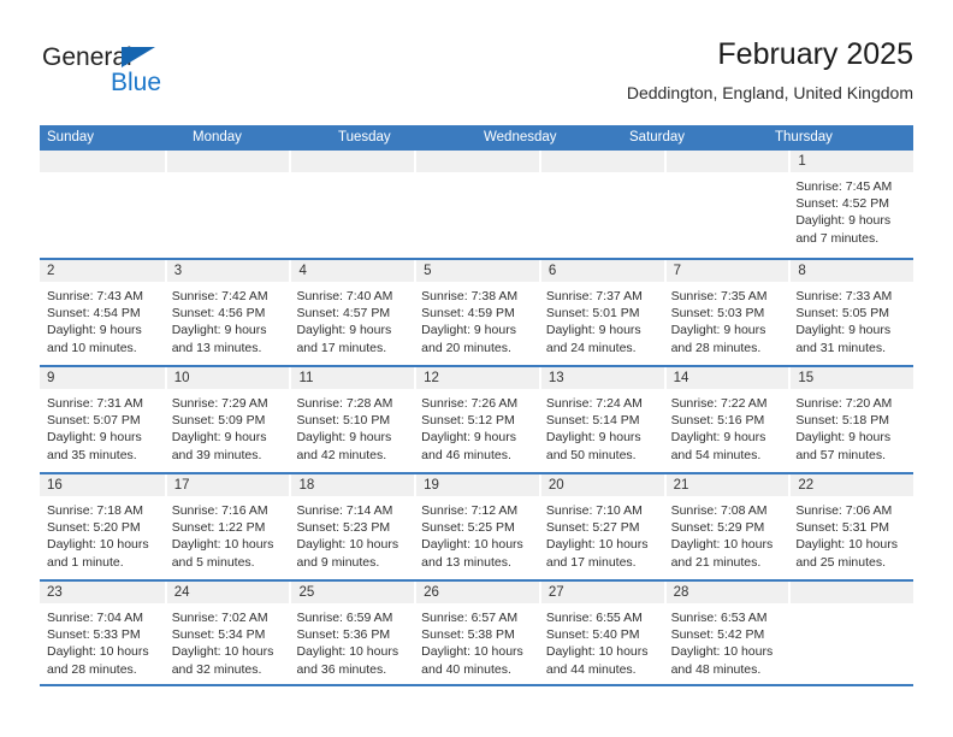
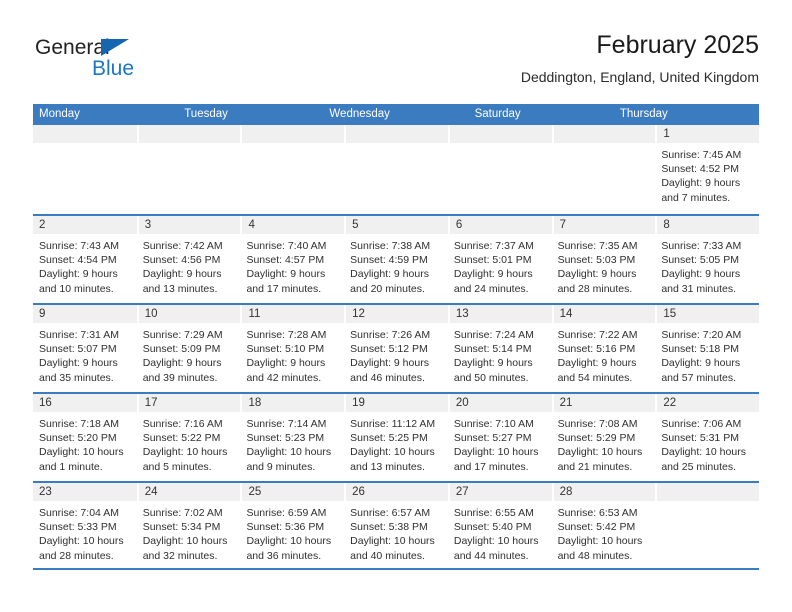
  General
  Blue
  February 2025
  Deddington, England, United Kingdom
- Sunday
  Monday
  Tuesday
  Wednesday
  Saturday
  Thursday
  1
  Sunrise: 7:45 AM
  Sunset: 4:52 PM
  Daylight: 9 hours
  and 7 minutes.
  2
  Sunrise: 7:43 AM
  Sunset: 4:54 PM
  Daylight: 9 hours
  and 10 minutes.
  3
  Sunrise: 7:42 AM
  Sunset: 4:56 PM
  Daylight: 9 hours
  and 13 minutes.
  4
  Sunrise: 7:40 AM
  Sunset: 4:57 PM
  Daylight: 9 hours
  and 17 minutes.
  5
  Sunrise: 7:38 AM
  Sunset: 4:59 PM
  Daylight: 9 hours
  and 20 minutes.
  6
  Sunrise: 7:37 AM
  Sunset: 5:01 PM
  Daylight: 9 hours
  and 24 minutes.
  7
  Sunrise: 7:35 AM
  Sunset: 5:03 PM
  Daylight: 9 hours
  and 28 minutes.
  8
  Sunrise: 7:33 AM
  Sunset: 5:05 PM
  Daylight: 9 hours
  and 31 minutes.
  9
  Sunrise: 7:31 AM
  Sunset: 5:07 PM
  Daylight: 9 hours
  and 35 minutes.
  10
  Sunrise: 7:29 AM
  Sunset: 5:09 PM
  Daylight: 9 hours
  and 39 minutes.
  11
  Sunrise: 7:28 AM
  Sunset: 5:10 PM
  Daylight: 9 hours
  and 42 minutes.
  12
  Sunrise: 7:26 AM
  Sunset: 5:12 PM
  Daylight: 9 hours
  and 46 minutes.
  13
  Sunrise: 7:24 AM
  Sunset: 5:14 PM
  Daylight: 9 hours
  and 50 minutes.
  14
  Sunrise: 7:22 AM
  Sunset: 5:16 PM
  Daylight: 9 hours
  and 54 minutes.
  15
  Sunrise: 7:20 AM
  Sunset: 5:18 PM
  Daylight: 9 hours
  and 57 minutes.
  16
  Sunrise: 7:18 AM
  Sunset: 5:20 PM
  Daylight: 10 hours
  and 1 minute.
  17
  Sunrise: 7:16 AM
- Sunset: 1:22 PM
+ Sunset: 5:22 PM
  Daylight: 10 hours
  and 5 minutes.
  18
  Sunrise: 7:14 AM
  Sunset: 5:23 PM
  Daylight: 10 hours
  and 9 minutes.
  19
- Sunrise: 7:12 AM
+ Sunrise: 11:12 AM
  Sunset: 5:25 PM
  Daylight: 10 hours
  and 13 minutes.
  20
  Sunrise: 7:10 AM
  Sunset: 5:27 PM
  Daylight: 10 hours
  and 17 minutes.
  21
  Sunrise: 7:08 AM
  Sunset: 5:29 PM
  Daylight: 10 hours
  and 21 minutes.
  22
  Sunrise: 7:06 AM
  Sunset: 5:31 PM
  Daylight: 10 hours
  and 25 minutes.
  23
  Sunrise: 7:04 AM
  Sunset: 5:33 PM
  Daylight: 10 hours
  and 28 minutes.
  24
  Sunrise: 7:02 AM
  Sunset: 5:34 PM
  Daylight: 10 hours
  and 32 minutes.
  25
  Sunrise: 6:59 AM
  Sunset: 5:36 PM
  Daylight: 10 hours
  and 36 minutes.
  26
  Sunrise: 6:57 AM
  Sunset: 5:38 PM
  Daylight: 10 hours
  and 40 minutes.
  27
  Sunrise: 6:55 AM
  Sunset: 5:40 PM
  Daylight: 10 hours
  and 44 minutes.
  28
  Sunrise: 6:53 AM
  Sunset: 5:42 PM
  Daylight: 10 hours
  and 48 minutes.
